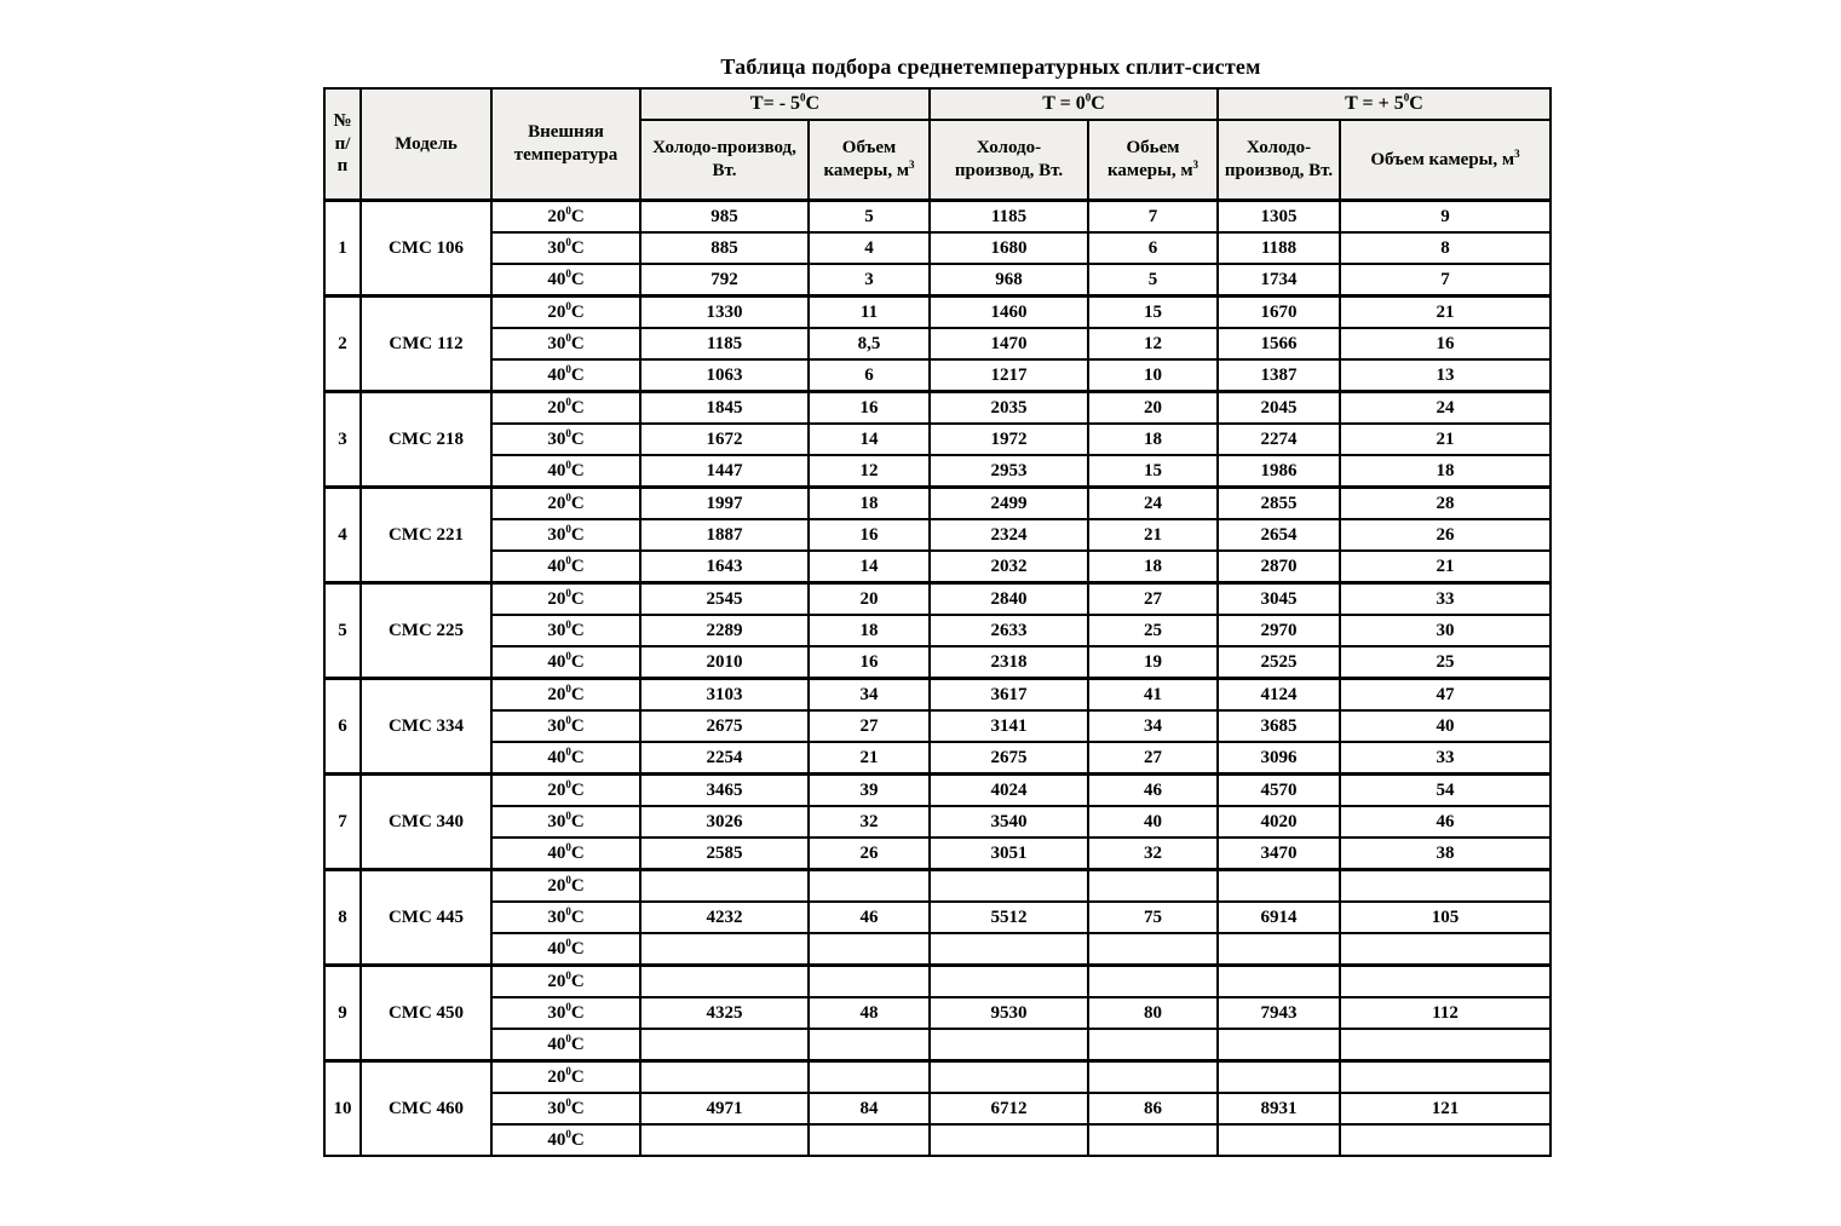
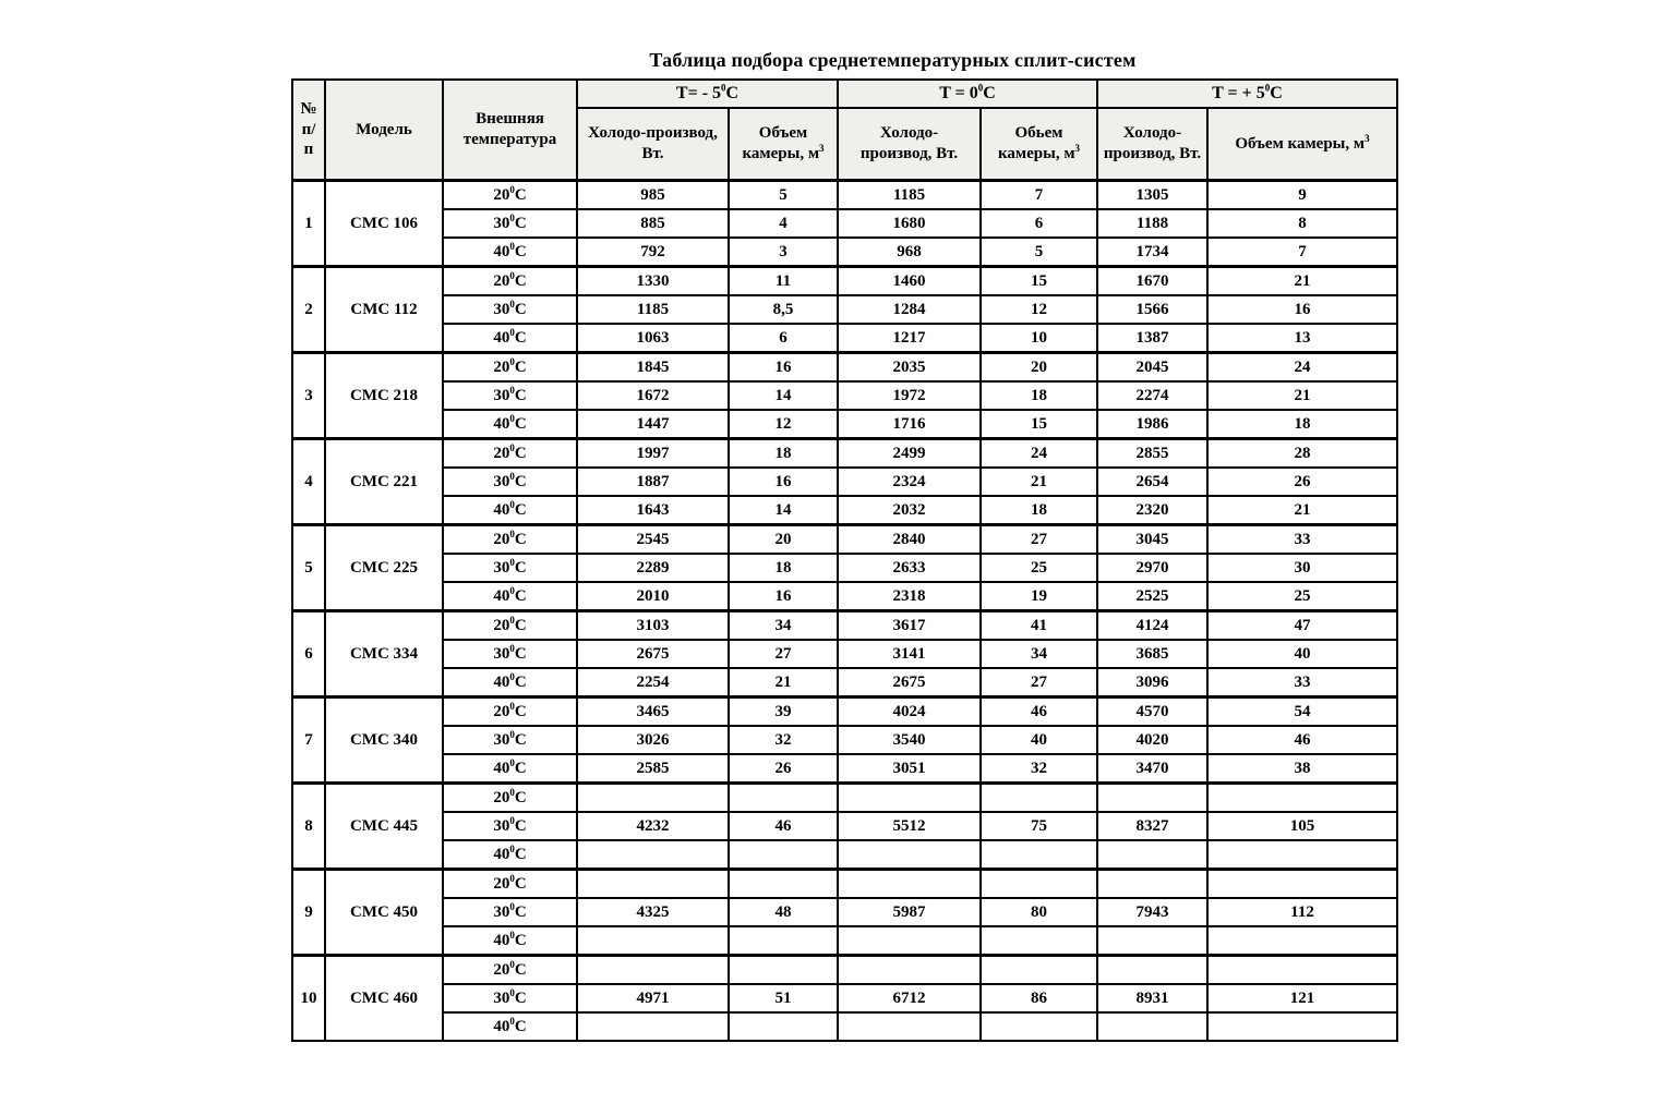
  Таблица подбора среднетемпературных сплит-систем
  № п/ п	Модель	Внешняя температура	T= - 50C	T = 00C	T = + 50C
  Холодо-производ, Вт.	Объем камеры, м3	Холодо- производ, Вт.	Обьем камеры, м3	Холодо- производ, Вт.	Объем камеры, м3
  1	СМС 106	200C	985	5	1185	7	1305	9
  300C	885	4	1680	6	1188	8
  400C	792	3	968	5	1734	7
  2	СМС 112	200C	1330	11	1460	15	1670	21
- 300C	1185	8,5	1470	12	1566	16
+ 300C	1185	8,5	1284	12	1566	16
  400C	1063	6	1217	10	1387	13
  3	СМС 218	200C	1845	16	2035	20	2045	24
  300C	1672	14	1972	18	2274	21
- 400C	1447	12	2953	15	1986	18
+ 400C	1447	12	1716	15	1986	18
  4	СМС 221	200C	1997	18	2499	24	2855	28
  300C	1887	16	2324	21	2654	26
- 400C	1643	14	2032	18	2870	21
+ 400C	1643	14	2032	18	2320	21
  5	СМС 225	200C	2545	20	2840	27	3045	33
  300C	2289	18	2633	25	2970	30
  400C	2010	16	2318	19	2525	25
  6	СМС 334	200C	3103	34	3617	41	4124	47
  300C	2675	27	3141	34	3685	40
  400C	2254	21	2675	27	3096	33
  7	СМС 340	200C	3465	39	4024	46	4570	54
  300C	3026	32	3540	40	4020	46
  400C	2585	26	3051	32	3470	38
  8	СМС 445	200C
- 300C	4232	46	5512	75	6914	105
+ 300C	4232	46	5512	75	8327	105
  400C
  9	СМС 450	200C
- 300C	4325	48	9530	80	7943	112
+ 300C	4325	48	5987	80	7943	112
  400C
  10	СМС 460	200C
- 300C	4971	84	6712	86	8931	121
+ 300C	4971	51	6712	86	8931	121
  400C
